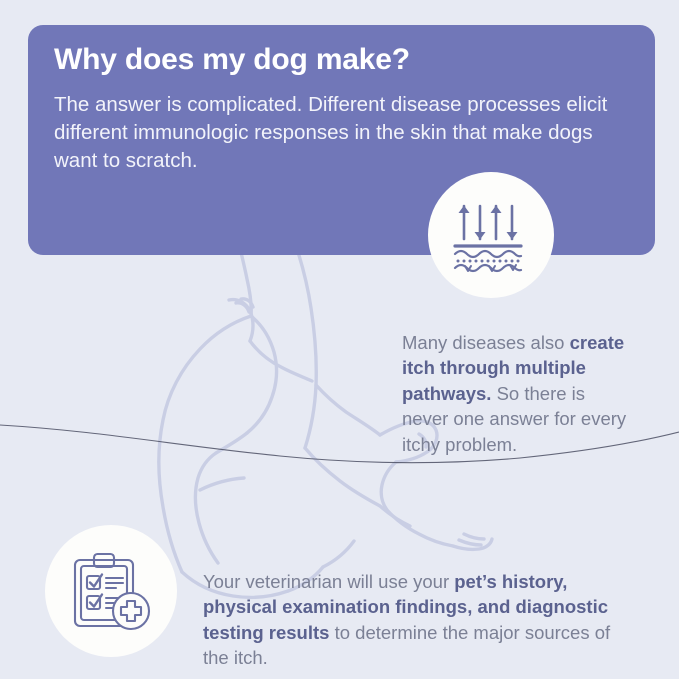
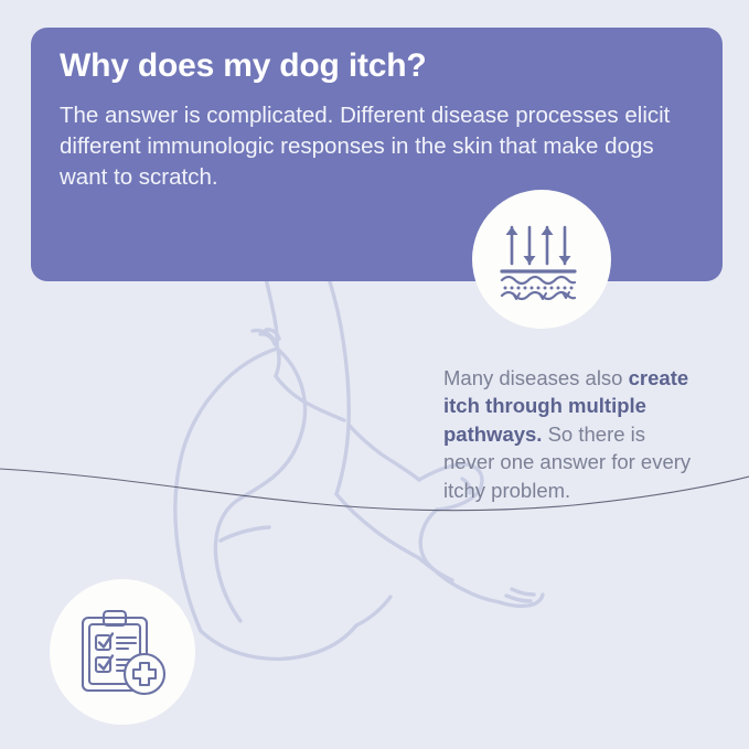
- Why does my dog make?
+ Why does my dog itch?
  The answer is complicated. Different disease processes elicit different immunologic responses in the skin that make dogs want to scratch.
  Many diseases also create itch through multiple pathways. So there is never one answer for every itchy problem.
- Your veterinarian will use your pet’s history, physical examination findings, and diagnostic testing results to determine the major sources of the itch.
